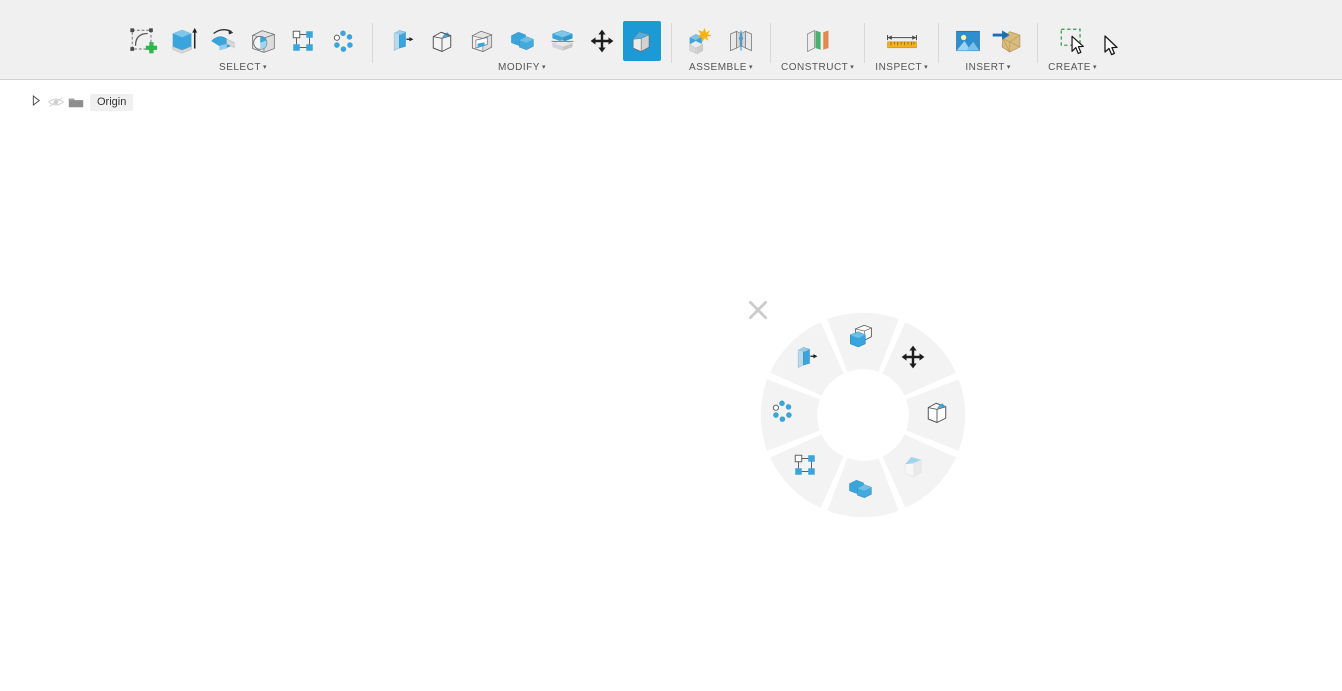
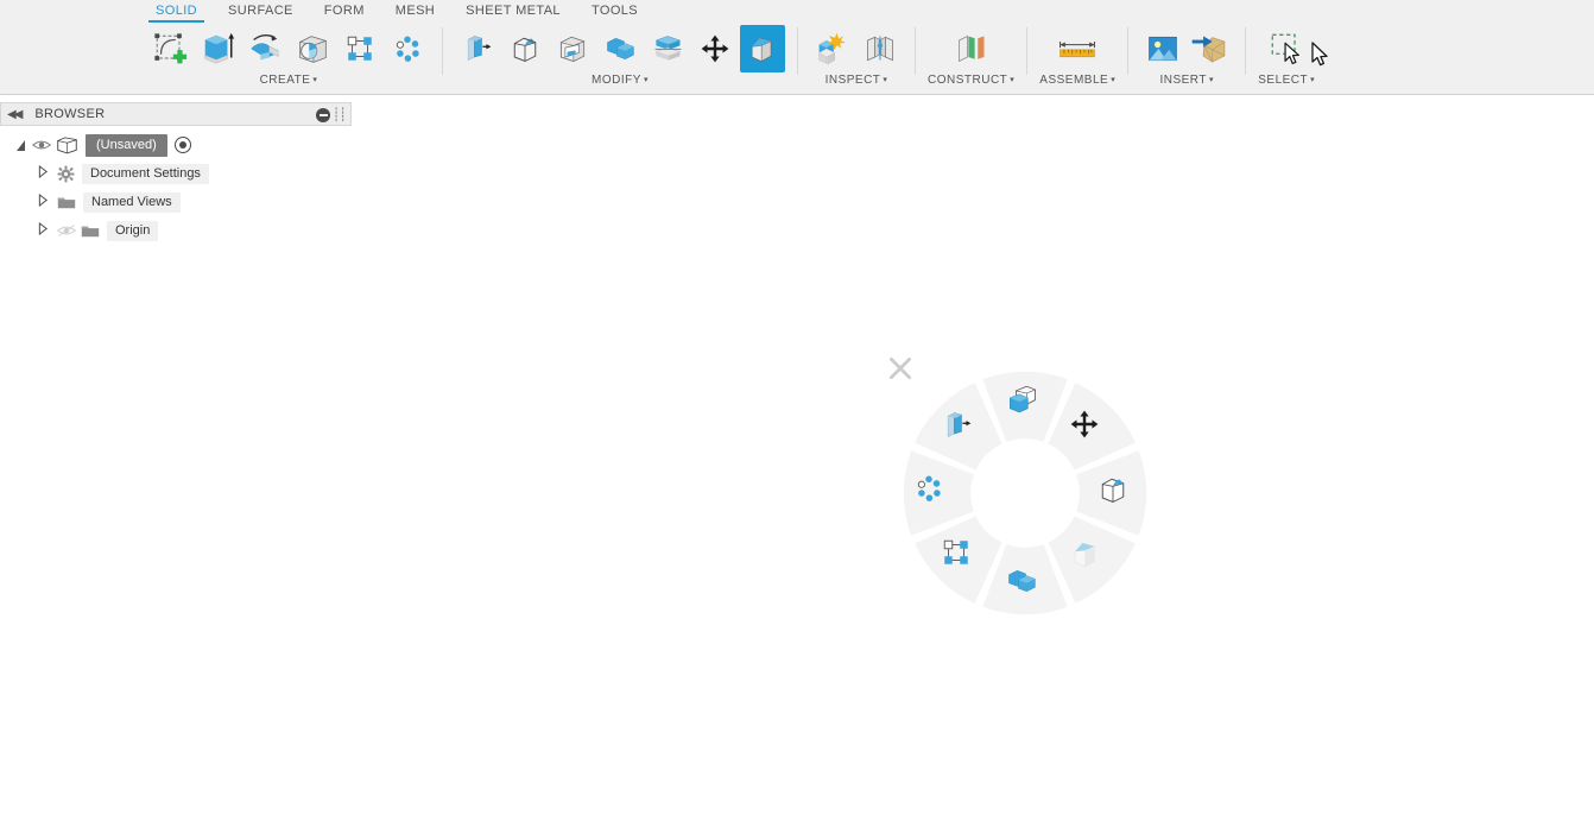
+ SOLID
+ SURFACE
+ FORM
+ MESH
+ SHEET METAL
+ TOOLS
- SELECT
+ CREATE
  MODIFY
- ASSEMBLE
+ INSPECT
  CONSTRUCT
- INSPECT
+ ASSEMBLE
  INSERT
- CREATE
+ SELECT
+ ◀◀
+ BROWSER
+ ┊┊
+ (Unsaved)
+ Document Settings
+ Named Views
  Origin
